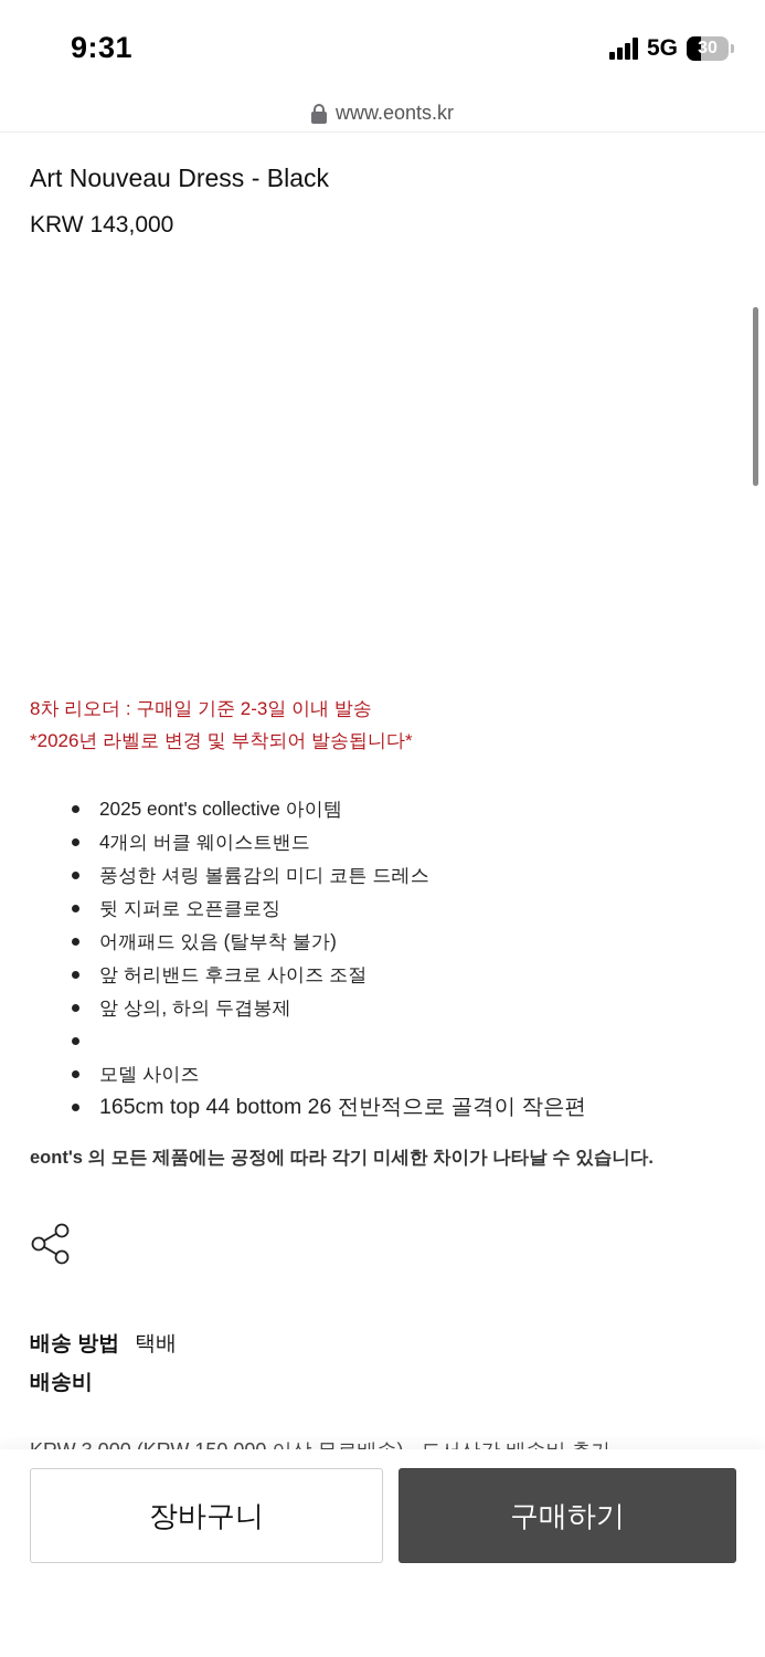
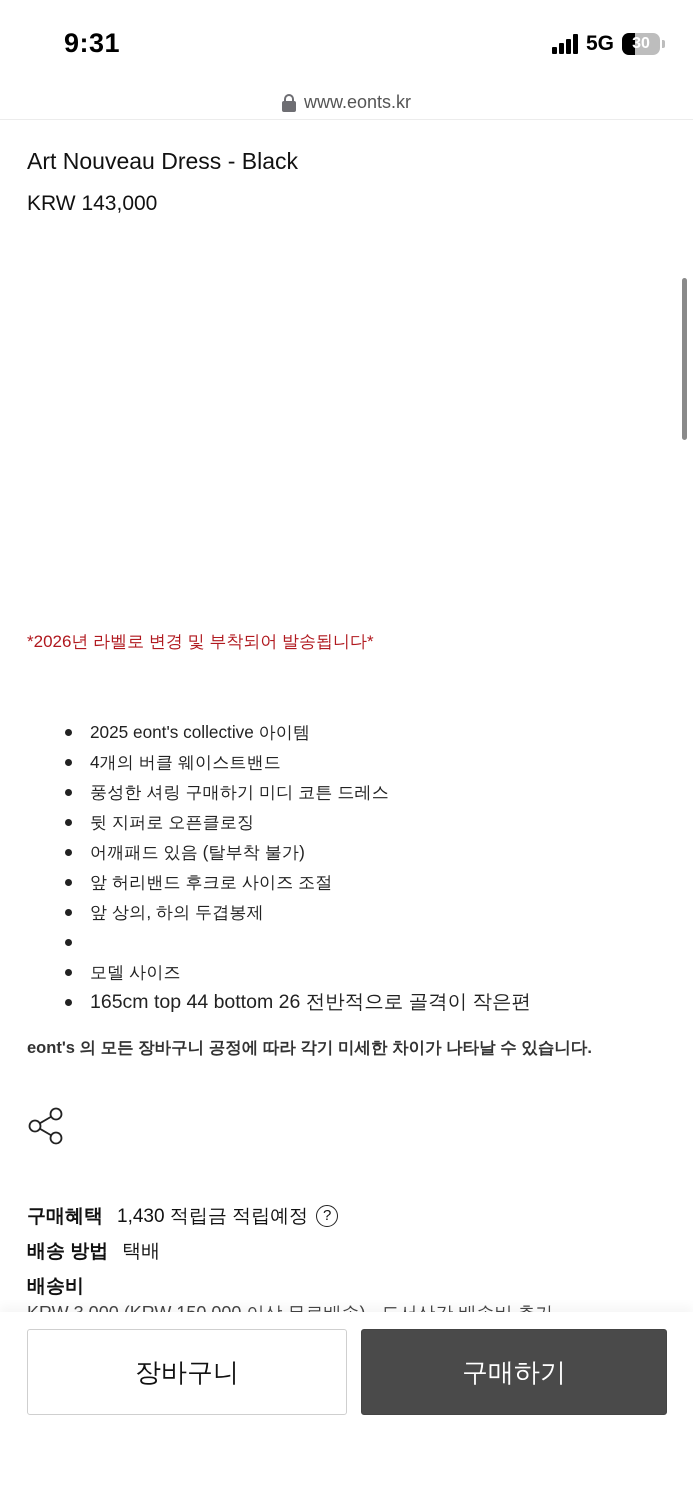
  9:31
  5G
  30
  www.eonts.kr
  Art Nouveau Dress - Black
  KRW 143,000
- 8차 리오더 : 구매일 기준 2-3일 이내 발송
  *2026년 라벨로 변경 및 부착되어 발송됩니다*
  2025 eont's collective 아이템
  4개의 버클 웨이스트밴드
- 풍성한 셔링 볼륨감의 미디 코튼 드레스
+ 풍성한 셔링 구매하기 미디 코튼 드레스
  뒷 지퍼로 오픈클로징
  어깨패드 있음 (탈부착 불가)
  앞 허리밴드 후크로 사이즈 조절
  앞 상의, 하의 두겹봉제
  모델 사이즈
  165cm top 44 bottom 26 전반적으로 골격이 작은편
- eont's 의 모든 제품에는 공정에 따라 각기 미세한 차이가 나타날 수 있습니다.
+ eont's 의 모든 장바구니 공정에 따라 각기 미세한 차이가 나타날 수 있습니다.
+ 구매혜택
+ 1,430 적립금 적립예정
+ ?
  배송 방법
  택배
  배송비
  장바구니
  구매하기
